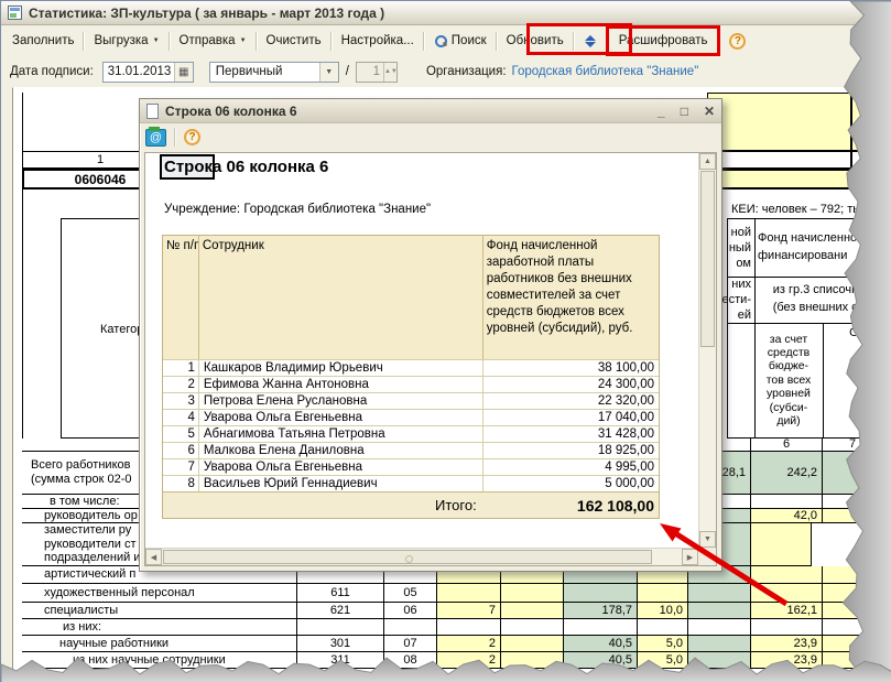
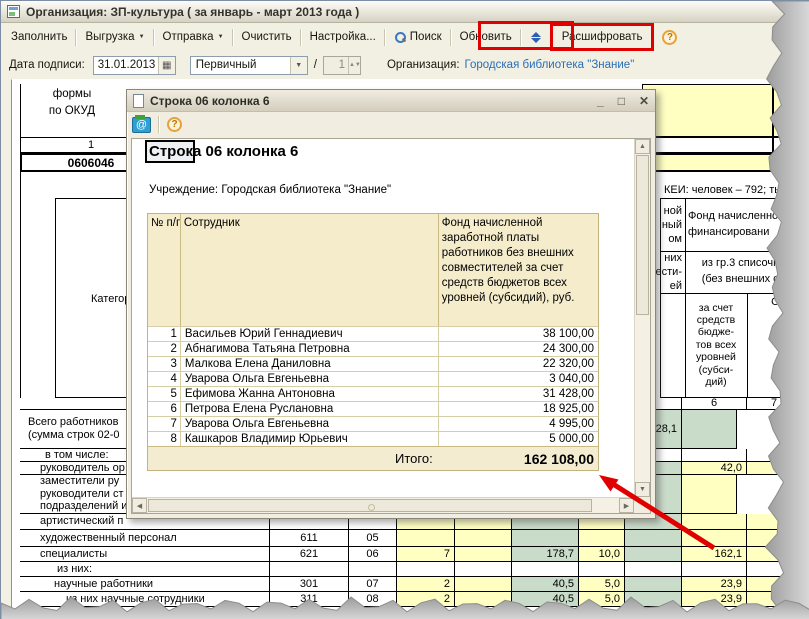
- Статистика: ЗП-культура ( за январь - март 2013 года )
+ Организация: ЗП-культура ( за январь - март 2013 года )
  Заполнить
  Выгрузка
  Отправка
  Очистить
  Настройка...
  Поиск
  Обновить
  Расшифровать
  ?
  Дата подписи:
  31.01.2013
  ▦
  Первичный
  /
  1
  Организация:
  Городская библиотека "Знание"
+ формы
+ по ОКУД
  1
  0606046
  КЕИ: человек – 792; т
  ной
  ный
  ом
  Фонд начисленно
  финансировани
  них
  сти-
  ей
  из гр.3 списоч
  за счет
  средств
  бюдже-
  тов всех
  уровней
  (субси-
  дий)
  6
  7
  Всего работников
  (сумма строк 02-0
  28,1
- 242,2
  в том числе:
  руководитель ор
  42,0
  заместители ру
  руководители ст
  подразделений и
  артистический п
  художественный персонал
  611
  05
  специалисты
  621
  06
  7
  178,7
  10,0
  162,1
  из них:
  научные работники
  301
  07
  2
  40,5
  5,0
  23,9
  з них научные сотрудники
  311
  08
  2
  40,5
  5,0
  23,9
  Строка 06 колонка 6
  _
  □
  ✕
  @
  ?
  Строка 06 колонка 6
  Учреждение: Городская библиотека "Знание"
  № п/п
  Сотрудник
  Фонд начисленной заработной платы работников без внешних совместителей за счет средств бюджетов всех уровней (субсидий), руб.
  1
- Кашкаров Владимир Юрьевич
+ Васильев Юрий Геннадиевич
  38 100,00
  2
- Ефимова Жанна Антоновна
+ Абнагимова Татьяна Петровна
  24 300,00
  3
- Петрова Елена Руслановна
+ Малкова Елена Даниловна
  22 320,00
  4
  Уварова Ольга Евгеньевна
- 17 040,00
+ 3 040,00
  5
- Абнагимова Татьяна Петровна
+ Ефимова Жанна Антоновна
  31 428,00
  6
- Малкова Елена Даниловна
+ Петрова Елена Руслановна
  18 925,00
  7
  Уварова Ольга Евгеньевна
  4 995,00
  8
- Васильев Юрий Геннадиевич
+ Кашкаров Владимир Юрьевич
  5 000,00
  Итого:
  162 108,00
